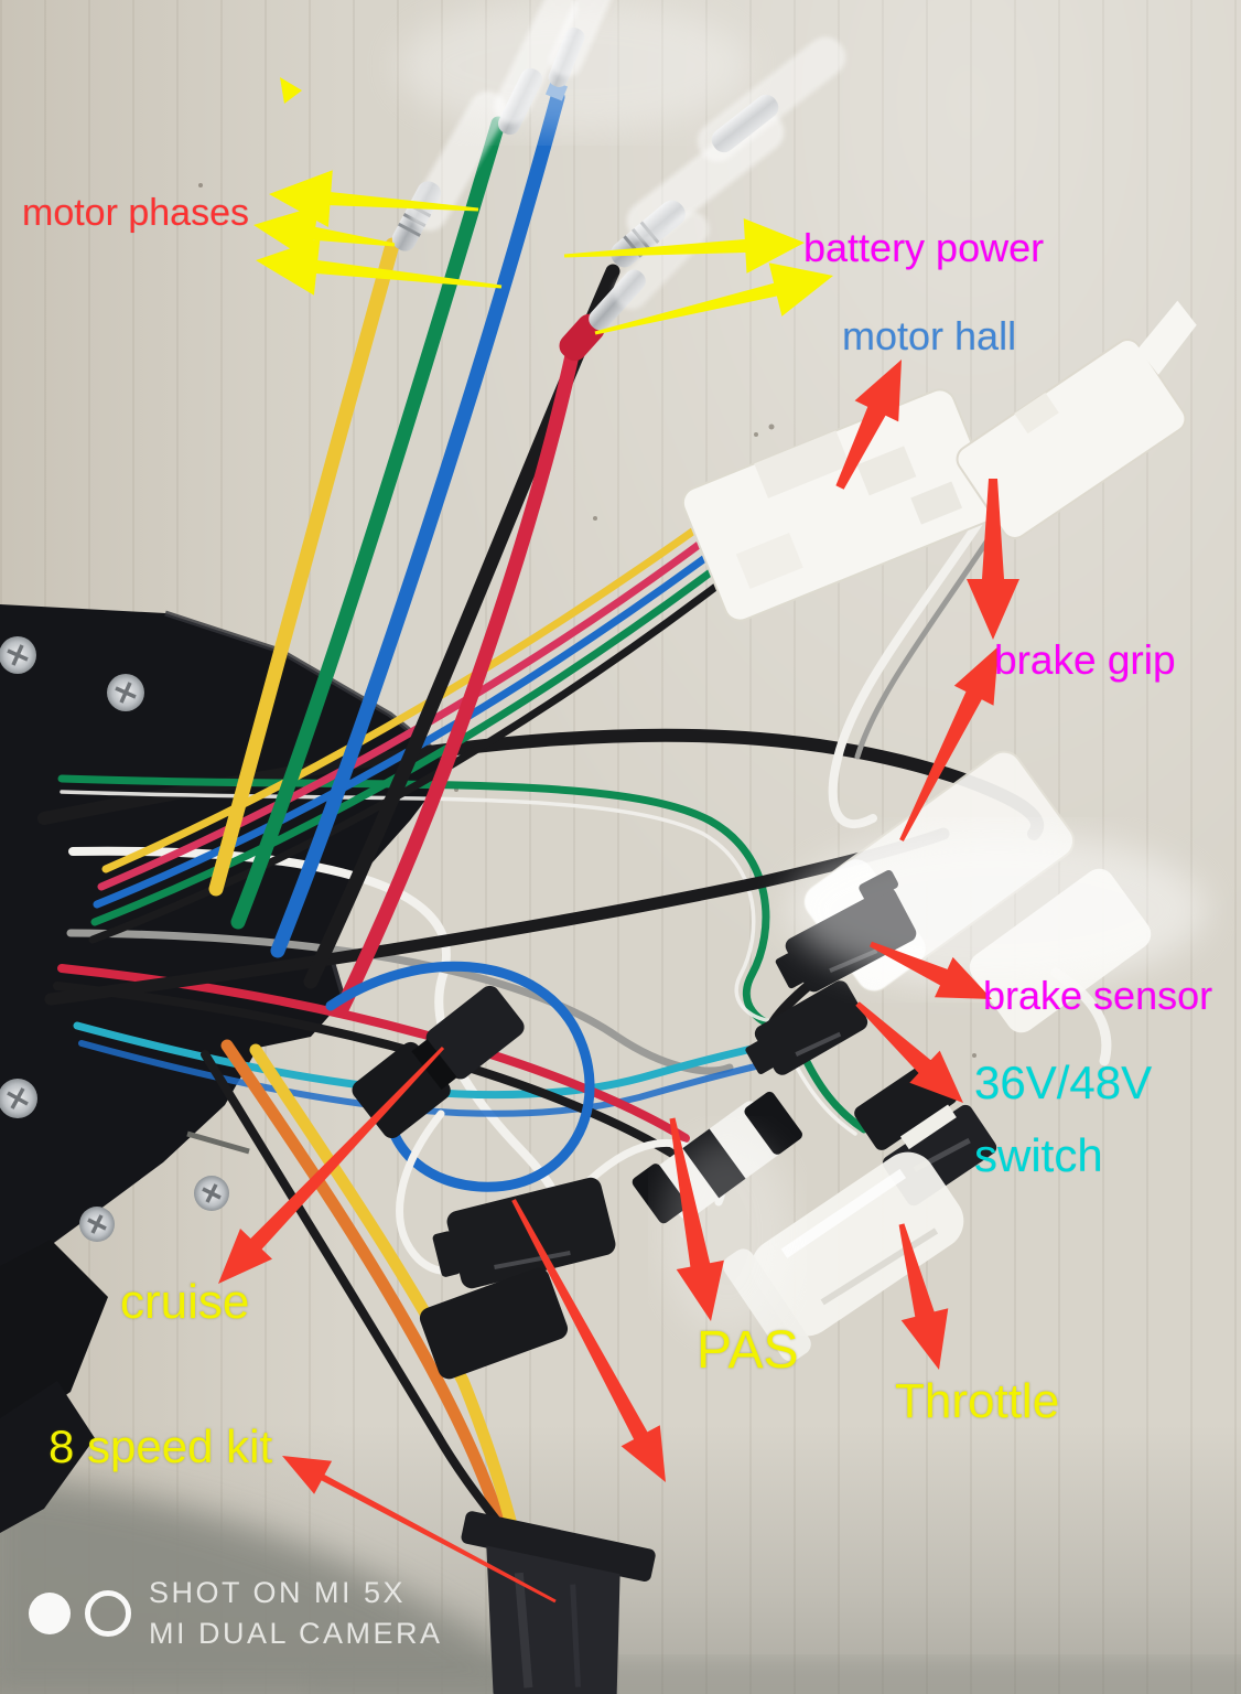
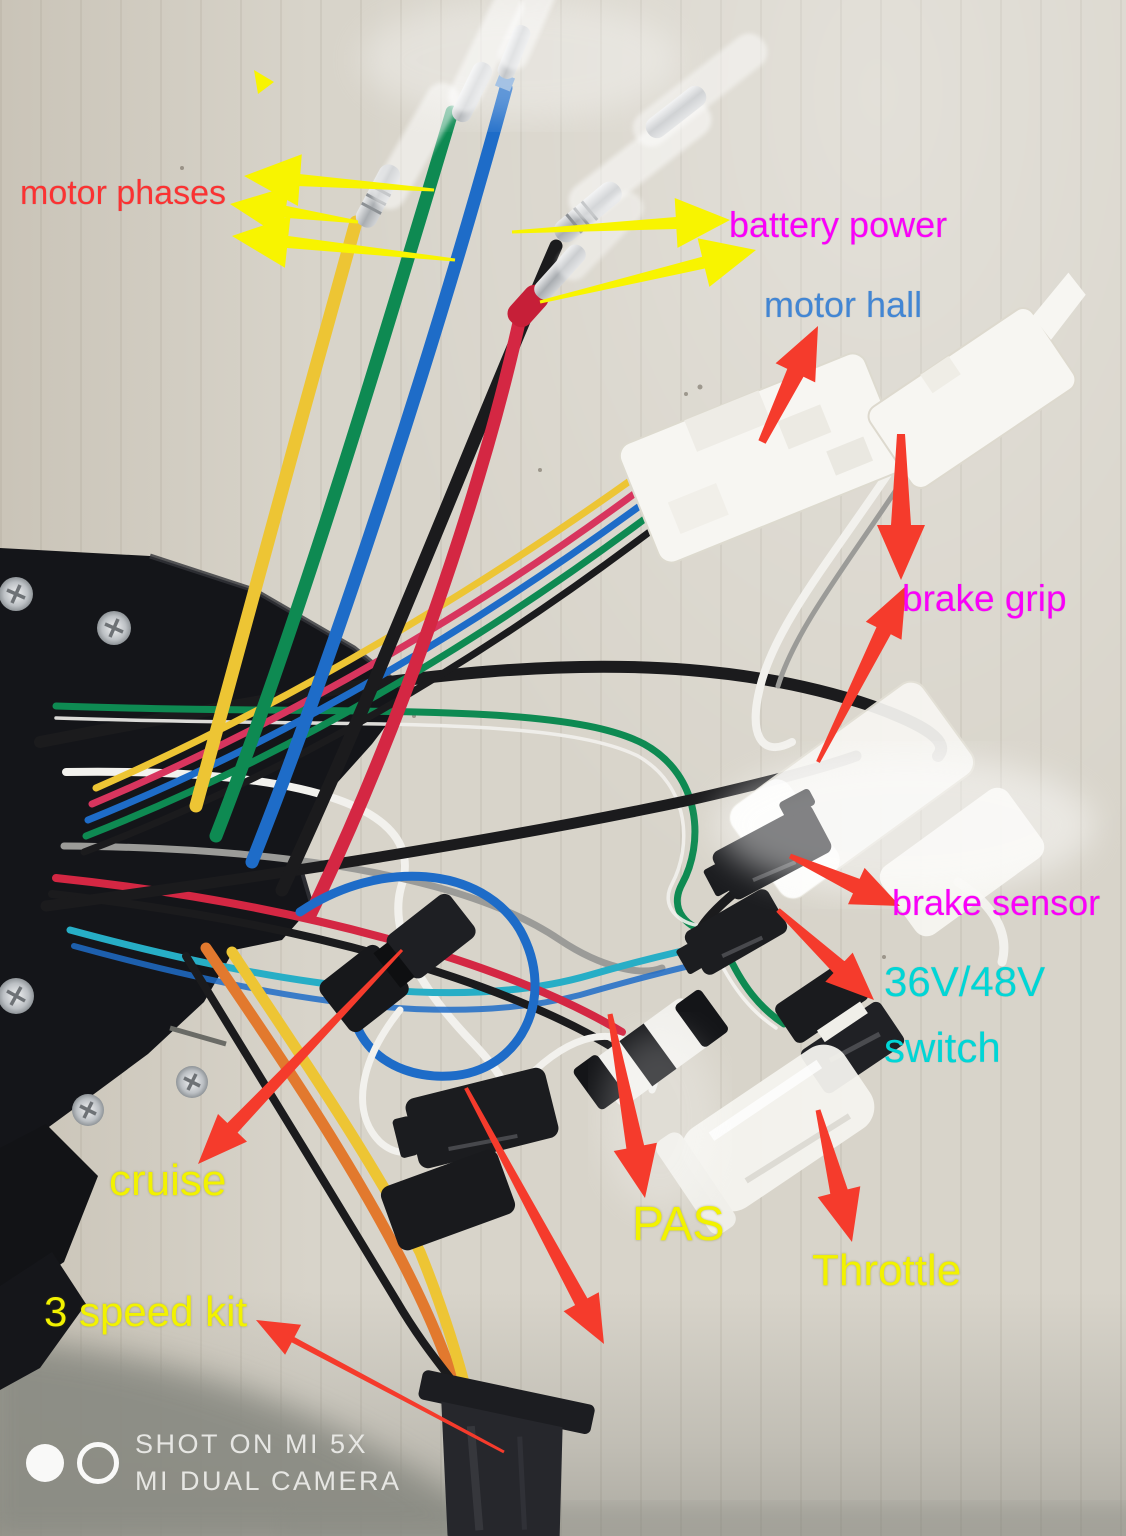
  motor phases
  battery power
  motor hall
  brake grip
  brake sensor
  36V/48V
  switch
  cruise
  PAS
  Throttle
- 8 speed kit
+ 3 speed kit
  SHOT ON MI 5X
  MI DUAL CAMERA
